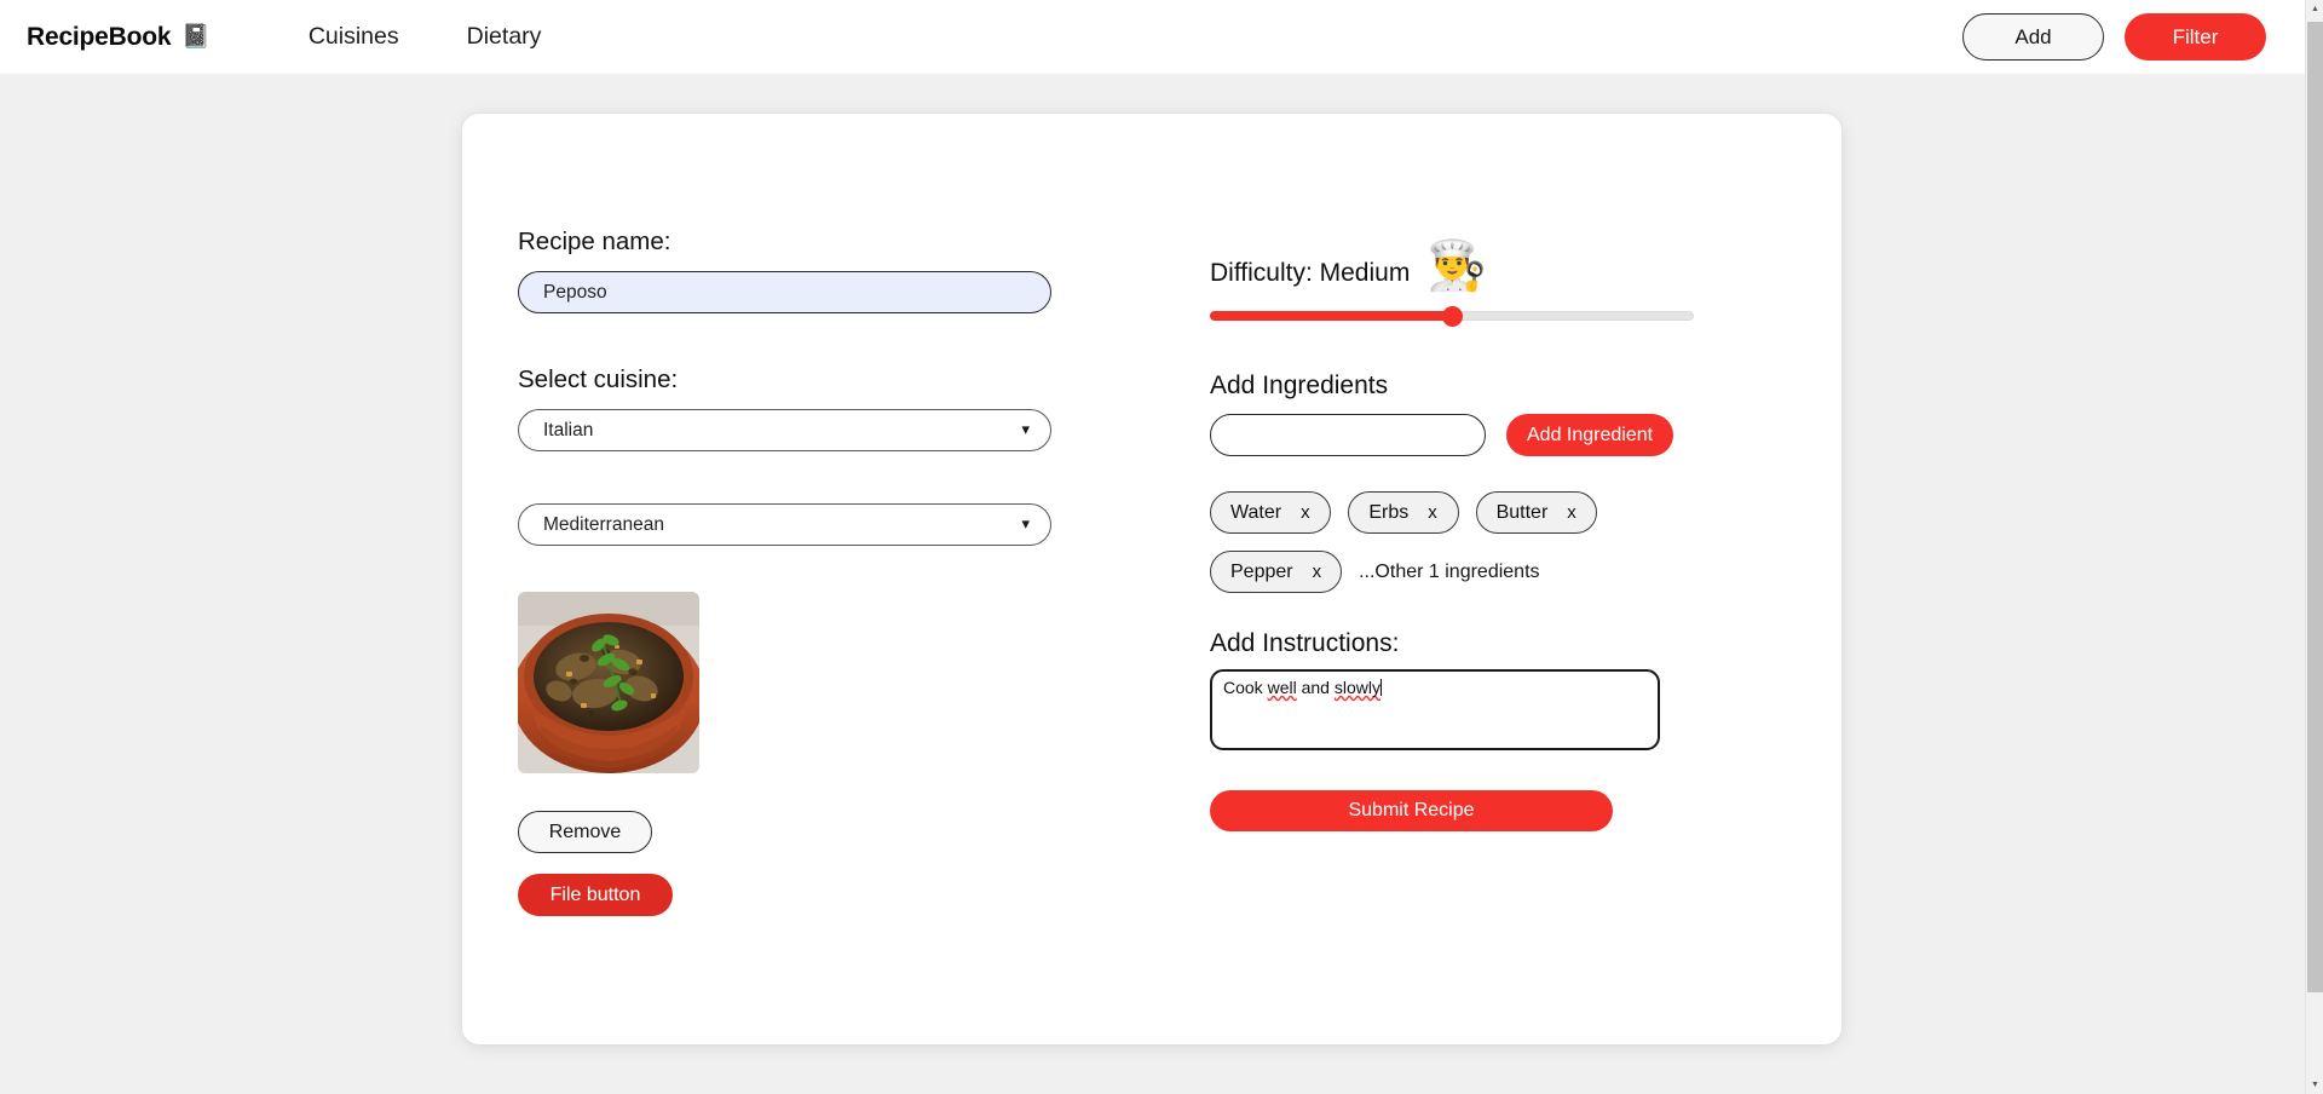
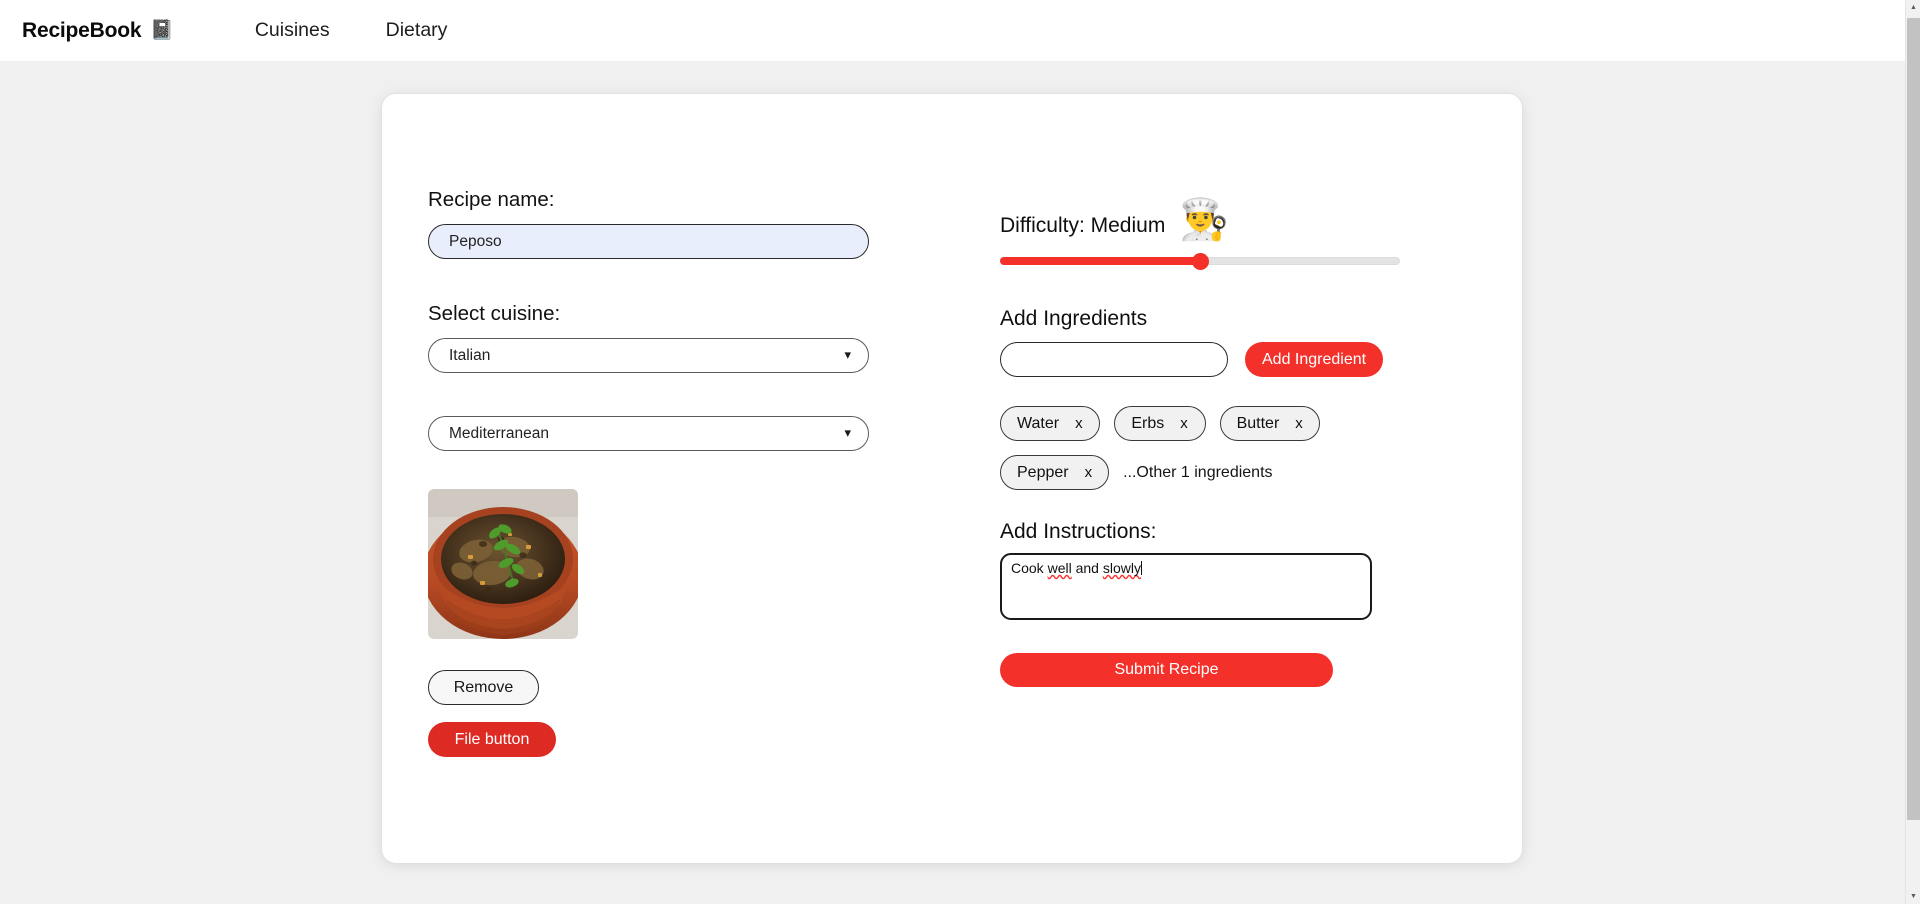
  RecipeBook
  📓
  Cuisines
  Dietary
- Add
- Filter
  Recipe name:
  Peposo
  Select cuisine:
  Italian
  ▾
  Mediterranean
  ▾
  Remove
  File button
  Difficulty: Medium
  👨‍🍳
  Add Ingredients
  Add Ingredient
  Water
  x
  Erbs
  x
  Butter
  x
  Pepper
  x
  ...Other 1 ingredients
  Add Instructions:
  Cook well and slowly
  Submit Recipe
